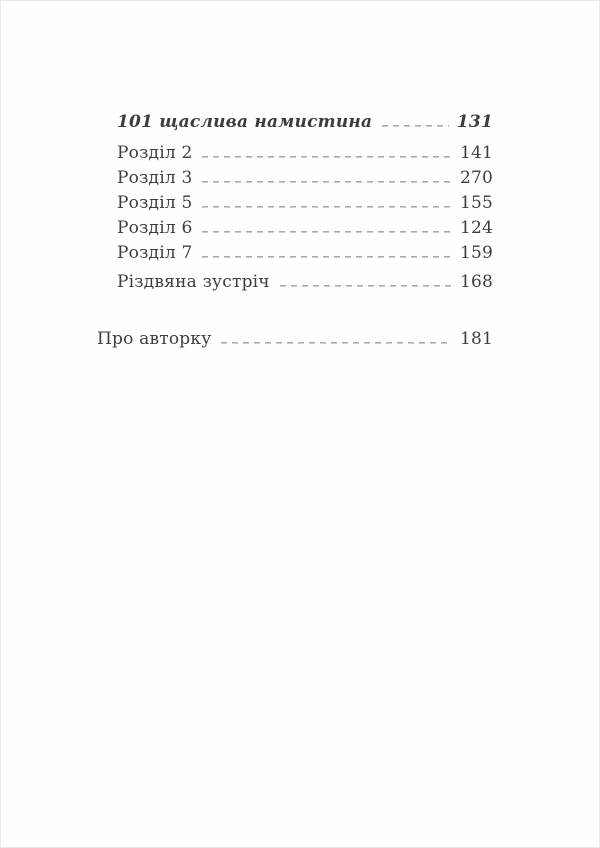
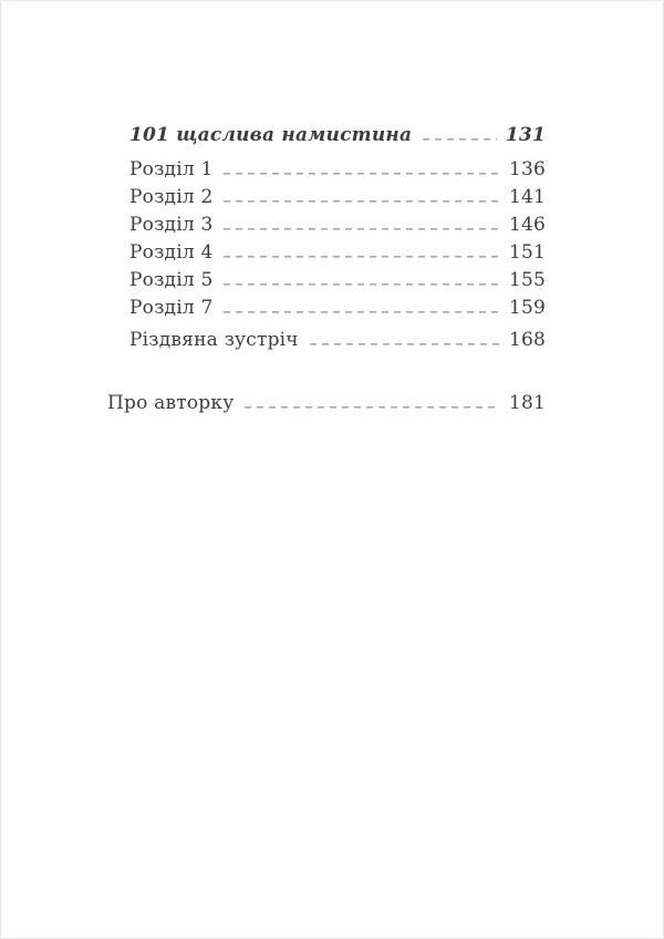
  101 щаслива намистина
  131
+ Розділ 1
+ 136
  Розділ 2
  141
  Розділ 3
- 270
+ 146
+ Розділ 4
+ 151
  Розділ 5
  155
- Розділ 6
- 124
  Розділ 7
  159
  Різдвяна зустріч
  168
  Про авторку
  181
